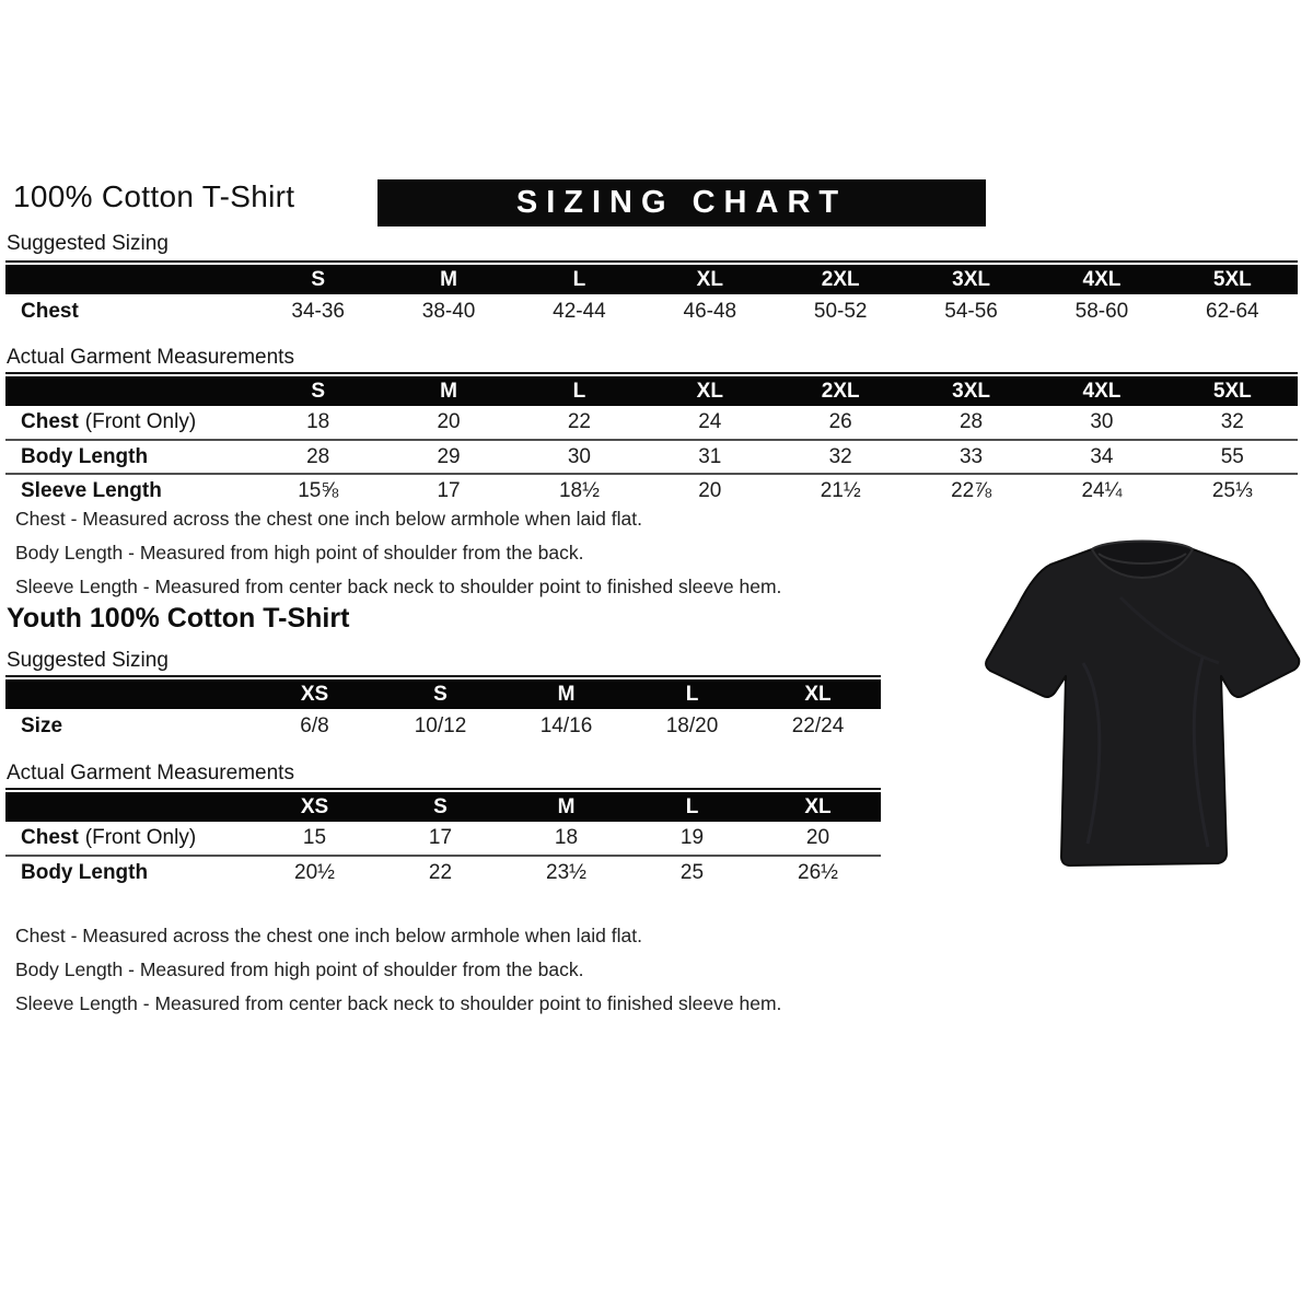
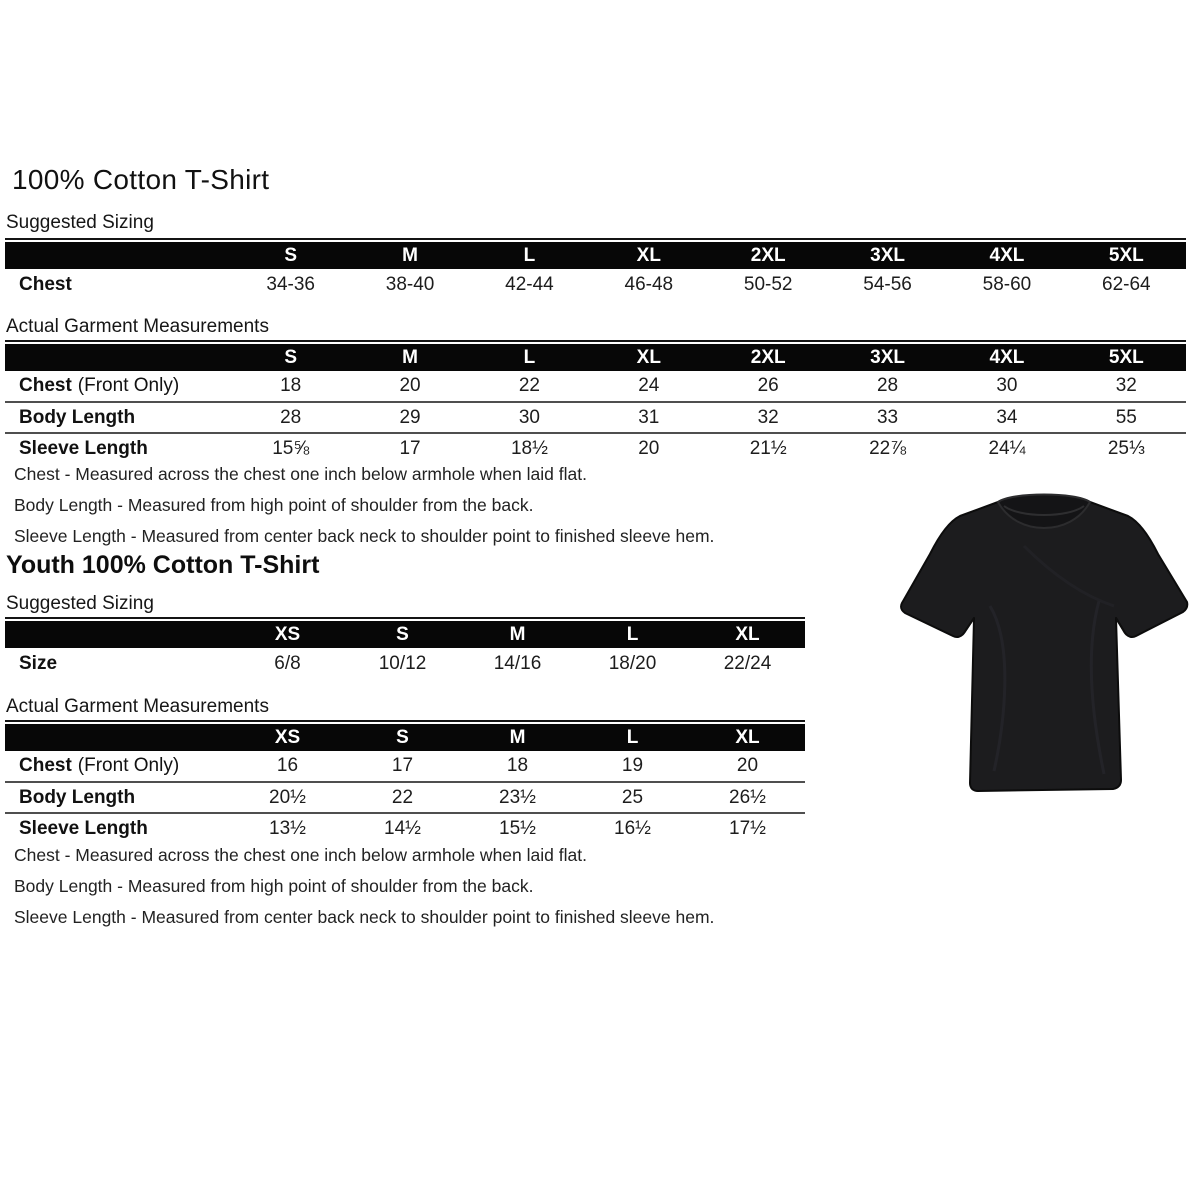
  100% Cotton T-Shirt
- SIZING CHART
  Suggested Sizing
  	S	M	L	XL	2XL	3XL	4XL	5XL
  Chest	34-36	38-40	42-44	46-48	50-52	54-56	58-60	62-64
  Actual Garment Measurements
  	S	M	L	XL	2XL	3XL	4XL	5XL
  Chest (Front Only)	18	20	22	24	26	28	30	32
  Body Length	28	29	30	31	32	33	34	55
  Sleeve Length	15⅝	17	18½	20	21½	22⅞	24¼	25⅓
  Chest - Measured across the chest one inch below armhole when laid flat.
  Body Length - Measured from high point of shoulder from the back.
  Sleeve Length - Measured from center back neck to shoulder point to finished sleeve hem.
  Youth 100% Cotton T-Shirt
  Suggested Sizing
  	XS	S	M	L	XL
  Size	6/8	10/12	14/16	18/20	22/24
  Actual Garment Measurements
  	XS	S	M	L	XL
- Chest (Front Only)	15	17	18	19	20
+ Chest (Front Only)	16	17	18	19	20
  Body Length	20½	22	23½	25	26½
+ Sleeve Length	13½	14½	15½	16½	17½
  Chest - Measured across the chest one inch below armhole when laid flat.
  Body Length - Measured from high point of shoulder from the back.
  Sleeve Length - Measured from center back neck to shoulder point to finished sleeve hem.
